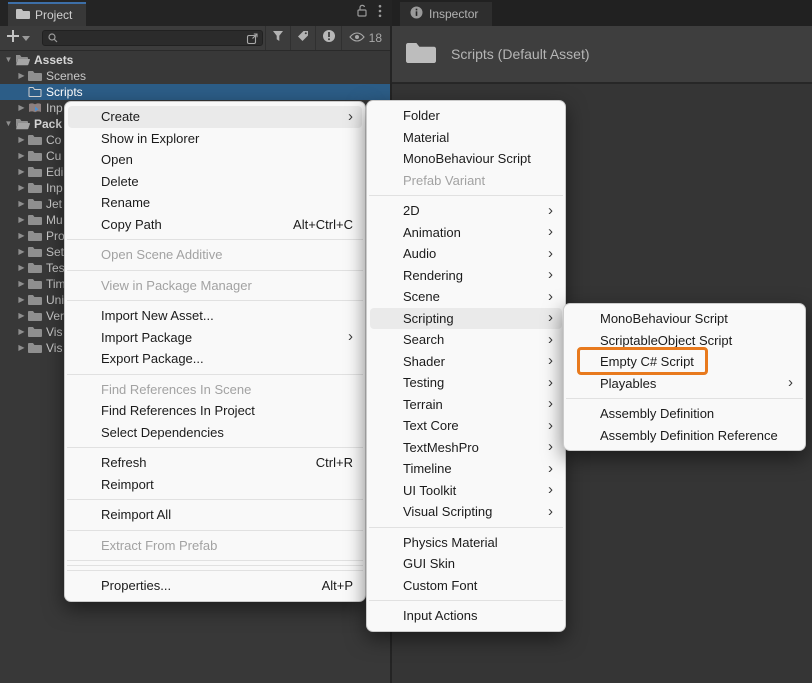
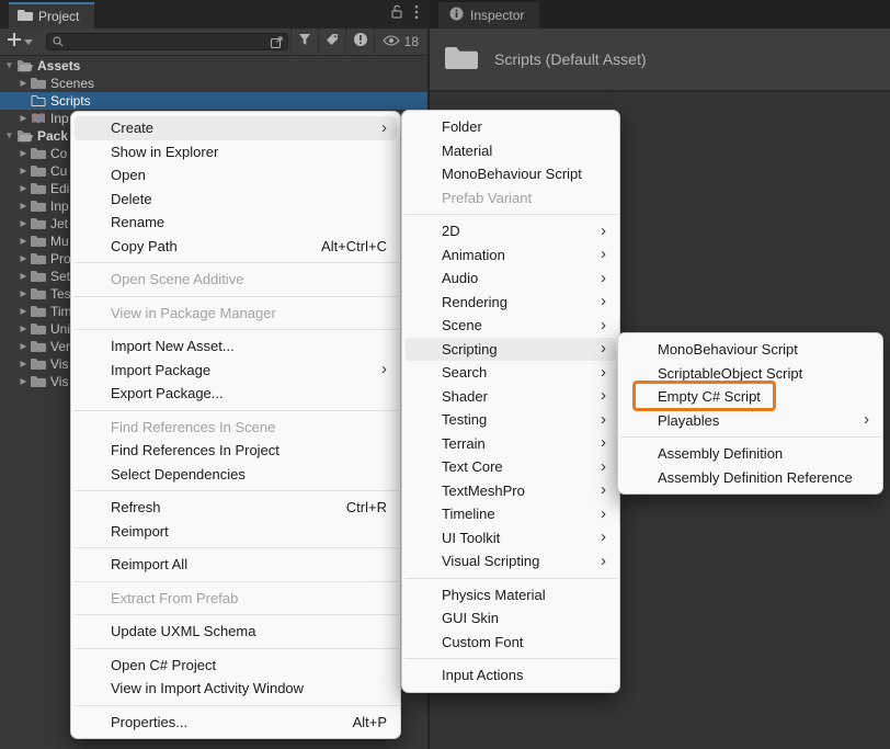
  Project
  18
  ▼
  Assets
  ▶
  Scenes
  Scripts
  ▶
  Inp
  ▼
  Pack
  ▶
  Co
  ▶
  Cu
  ▶
  Edi
  ▶
  Inp
  ▶
  Jet
  ▶
  Mu
  ▶
  Pro
  ▶
  Set
  ▶
  Tes
  ▶
  Tim
  ▶
  Uni
  ▶
  Ver
  ▶
  Vis
  ▶
  Vis
  Inspector
  Scripts (Default Asset)
  Create
  ›
  Show in Explorer
  Open
  Delete
  Rename
  Copy Path
  Alt+Ctrl+C
  Open Scene Additive
  View in Package Manager
  Import New Asset...
  Import Package
  ›
  Export Package...
  Find References In Scene
  Find References In Project
  Select Dependencies
  Refresh
  Ctrl+R
  Reimport
  Reimport All
  Extract From Prefab
+ Update UXML Schema
+ Open C# Project
+ View in Import Activity Window
  Properties...
  Alt+P
  Folder
  Material
  MonoBehaviour Script
  Prefab Variant
  2D
  ›
  Animation
  ›
  Audio
  ›
  Rendering
  ›
  Scene
  ›
  Scripting
  ›
  Search
  ›
  Shader
  ›
  Testing
  ›
  Terrain
  ›
  Text Core
  ›
  TextMeshPro
  ›
  Timeline
  ›
  UI Toolkit
  ›
  Visual Scripting
  ›
  Physics Material
  GUI Skin
  Custom Font
  Input Actions
  MonoBehaviour Script
  ScriptableObject Script
  Empty C# Script
  Playables
  ›
  Assembly Definition
  Assembly Definition Reference
